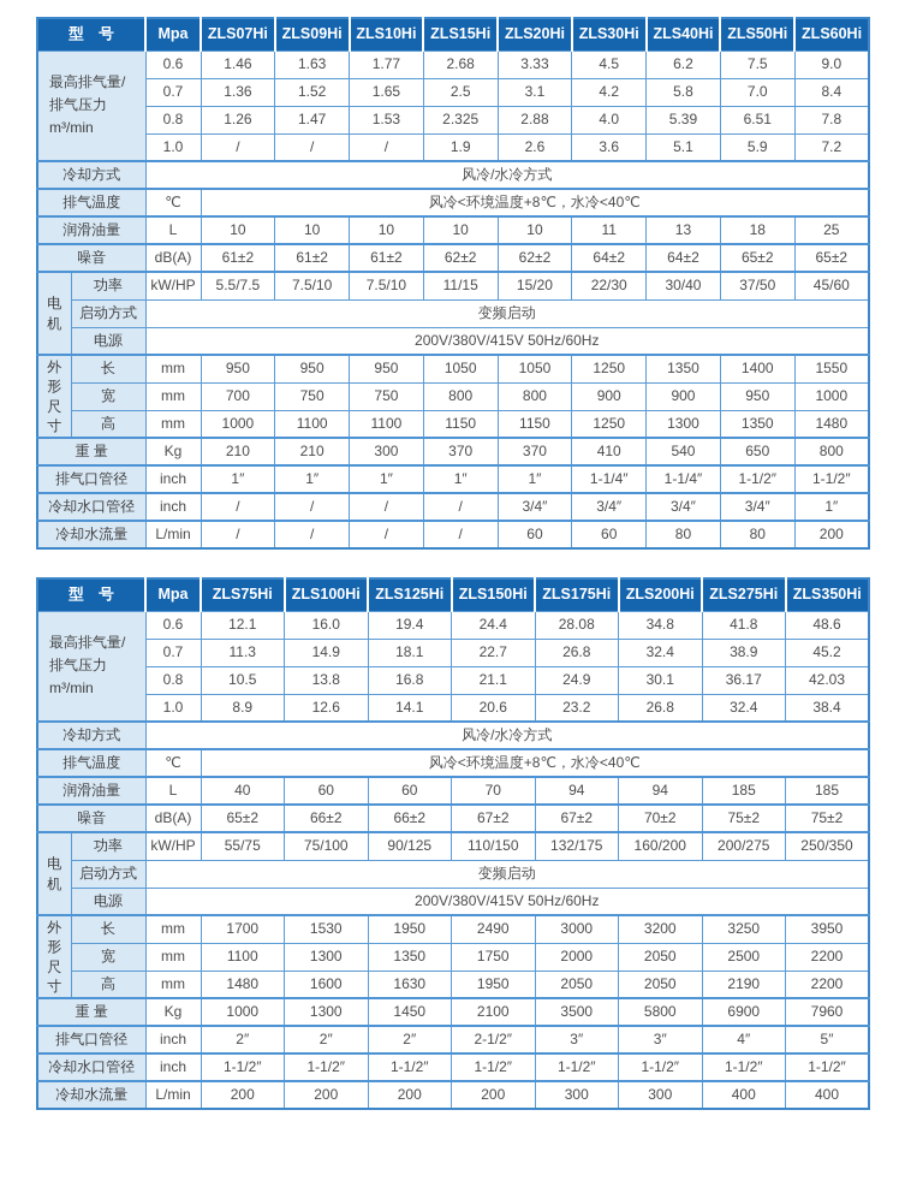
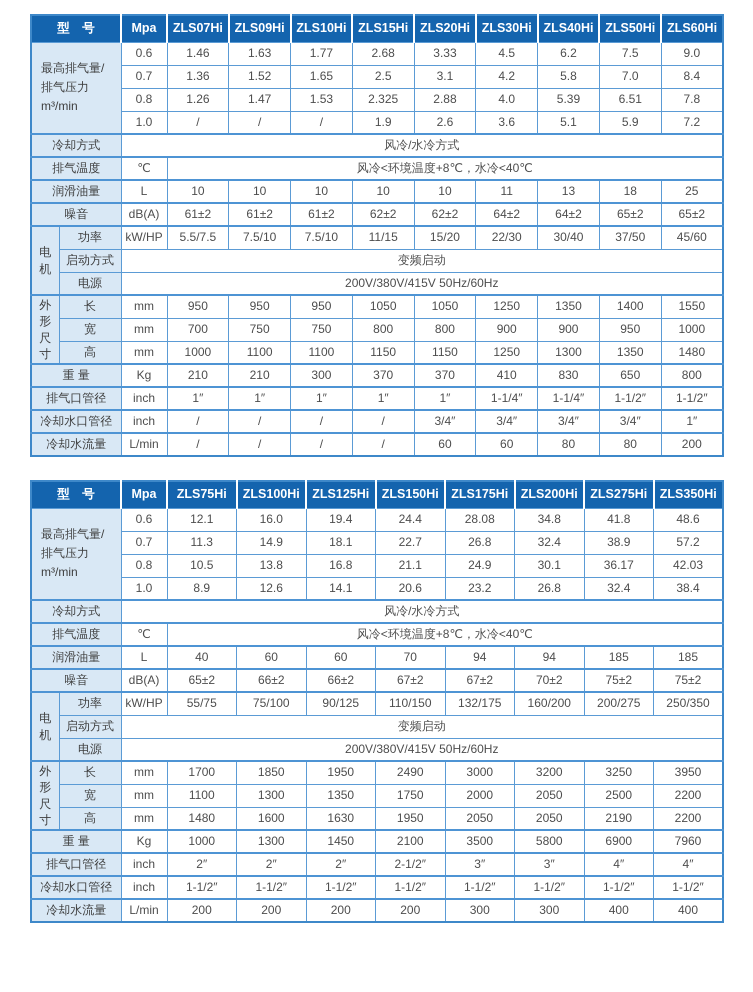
  型 号	Mpa	ZLS07Hi	ZLS09Hi	ZLS10Hi	ZLS15Hi	ZLS20Hi	ZLS30Hi	ZLS40Hi	ZLS50Hi	ZLS60Hi
  最高排气量/ 排气压力 m³/min	0.6	1.46	1.63	1.77	2.68	3.33	4.5	6.2	7.5	9.0
  0.7	1.36	1.52	1.65	2.5	3.1	4.2	5.8	7.0	8.4
  0.8	1.26	1.47	1.53	2.325	2.88	4.0	5.39	6.51	7.8
  1.0	/	/	/	1.9	2.6	3.6	5.1	5.9	7.2
  冷却方式	风冷/水冷方式
  排气温度	℃	风冷<环境温度+8℃，水冷<40℃
  润滑油量	L	10	10	10	10	10	11	13	18	25
  噪音	dB(A)	61±2	61±2	61±2	62±2	62±2	64±2	64±2	65±2	65±2
  电 机	功率	kW/HP	5.5/7.5	7.5/10	7.5/10	11/15	15/20	22/30	30/40	37/50	45/60
  启动方式	变频启动
  电源	200V/380V/415V 50Hz/60Hz
  外 形 尺 寸	长	mm	950	950	950	1050	1050	1250	1350	1400	1550
  宽	mm	700	750	750	800	800	900	900	950	1000
  高	mm	1000	1100	1100	1150	1150	1250	1300	1350	1480
- 重 量	Kg	210	210	300	370	370	410	540	650	800
+ 重 量	Kg	210	210	300	370	370	410	830	650	800
  排气口管径	inch	1″	1″	1″	1″	1″	1-1/4″	1-1/4″	1-1/2″	1-1/2″
  冷却水口管径	inch	/	/	/	/	3/4″	3/4″	3/4″	3/4″	1″
  冷却水流量	L/min	/	/	/	/	60	60	80	80	200
  型 号	Mpa	ZLS75Hi	ZLS100Hi	ZLS125Hi	ZLS150Hi	ZLS175Hi	ZLS200Hi	ZLS275Hi	ZLS350Hi
  最高排气量/ 排气压力 m³/min	0.6	12.1	16.0	19.4	24.4	28.08	34.8	41.8	48.6
- 0.7	11.3	14.9	18.1	22.7	26.8	32.4	38.9	45.2
+ 0.7	11.3	14.9	18.1	22.7	26.8	32.4	38.9	57.2
  0.8	10.5	13.8	16.8	21.1	24.9	30.1	36.17	42.03
  1.0	8.9	12.6	14.1	20.6	23.2	26.8	32.4	38.4
  冷却方式	风冷/水冷方式
  排气温度	℃	风冷<环境温度+8℃，水冷<40℃
  润滑油量	L	40	60	60	70	94	94	185	185
  噪音	dB(A)	65±2	66±2	66±2	67±2	67±2	70±2	75±2	75±2
  电 机	功率	kW/HP	55/75	75/100	90/125	110/150	132/175	160/200	200/275	250/350
  启动方式	变频启动
  电源	200V/380V/415V 50Hz/60Hz
- 外 形 尺 寸	长	mm	1700	1530	1950	2490	3000	3200	3250	3950
+ 外 形 尺 寸	长	mm	1700	1850	1950	2490	3000	3200	3250	3950
  宽	mm	1100	1300	1350	1750	2000	2050	2500	2200
  高	mm	1480	1600	1630	1950	2050	2050	2190	2200
  重 量	Kg	1000	1300	1450	2100	3500	5800	6900	7960
- 排气口管径	inch	2″	2″	2″	2-1/2″	3″	3″	4″	5″
+ 排气口管径	inch	2″	2″	2″	2-1/2″	3″	3″	4″	4″
  冷却水口管径	inch	1-1/2″	1-1/2″	1-1/2″	1-1/2″	1-1/2″	1-1/2″	1-1/2″	1-1/2″
  冷却水流量	L/min	200	200	200	200	300	300	400	400
